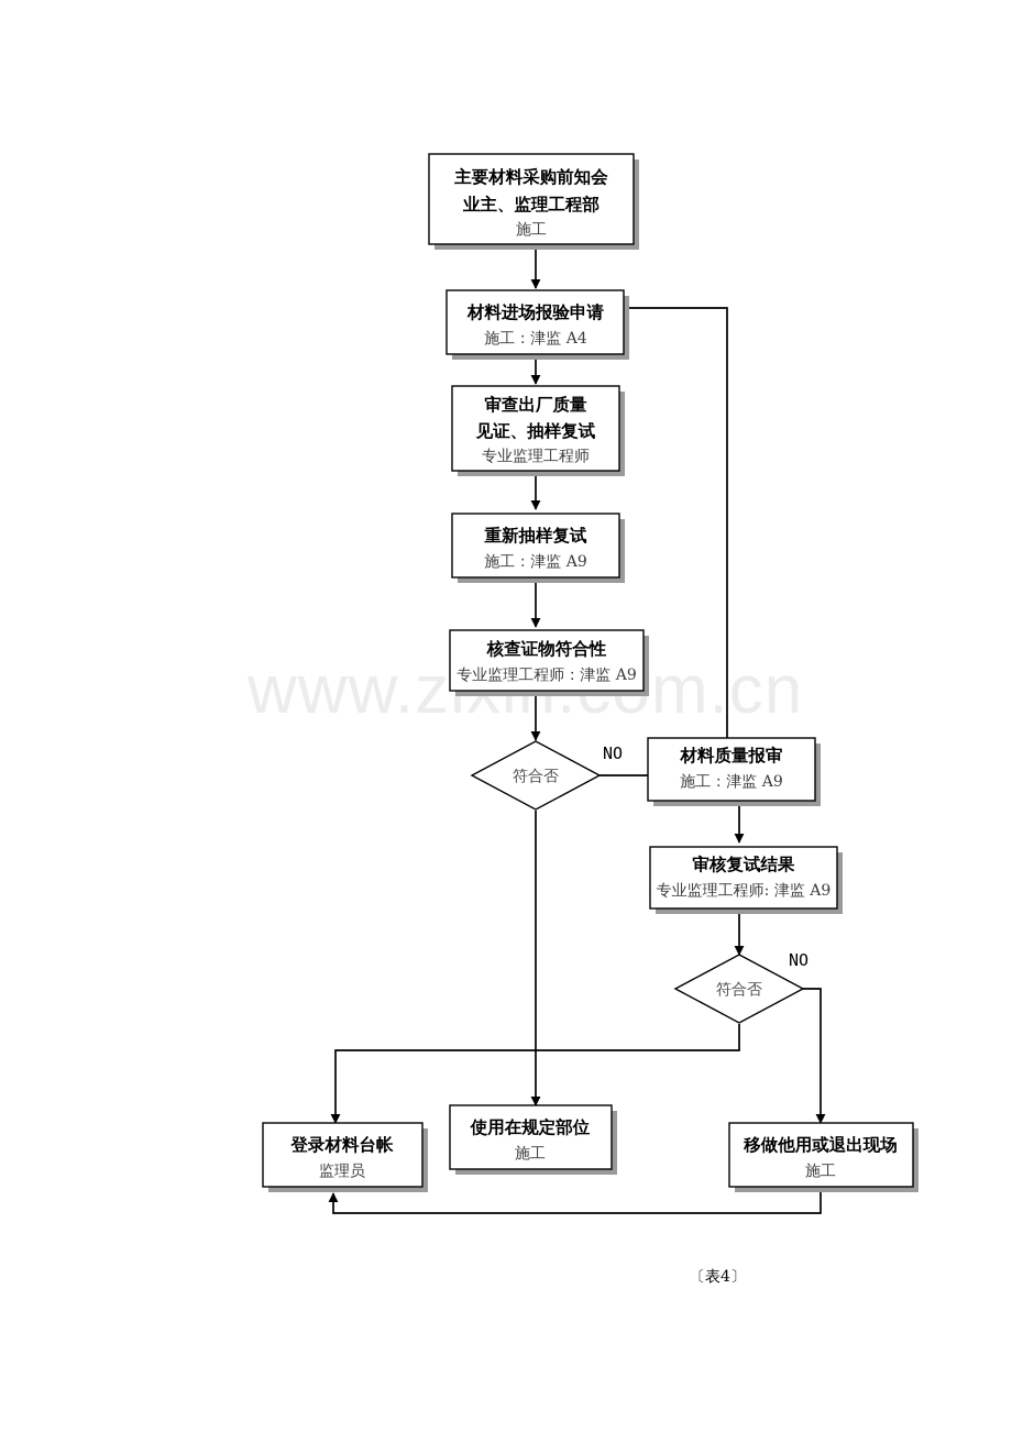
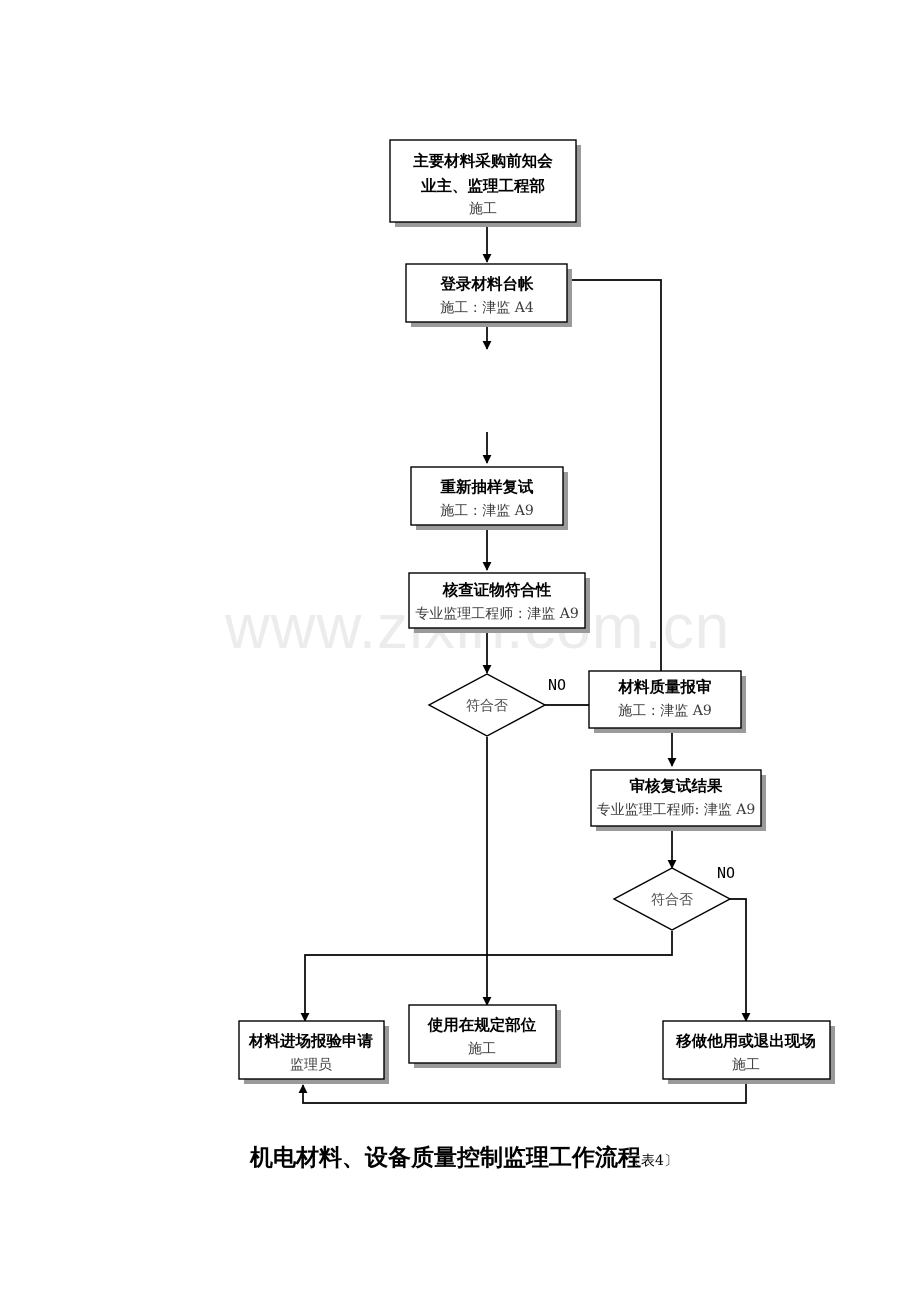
  主要材料采购前知会
  业主、监理工程部
  施工
- 材料进场报验申请
+ 登录材料台帐
  施工：津监 A4
- 审查出厂质量
- 见证、抽样复试
- 专业监理工程师
  重新抽样复试
  施工：津监 A9
  核查证物符合性
  专业监理工程师：津监 A9
  符合否
  NO
  材料质量报审
  施工：津监 A9
  审核复试结果
  专业监理工程师: 津监 A9
  符合否
  NO
- 登录材料台帐
+ 材料进场报验申请
  监理员
  使用在规定部位
  施工
  移做他用或退出现场
  施工
+ 机电材料、设备质量控制监理工作流程
  〔表4〕
